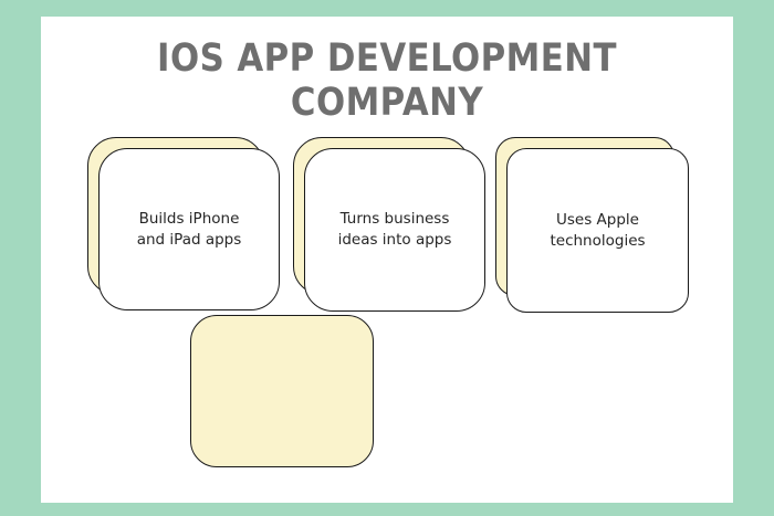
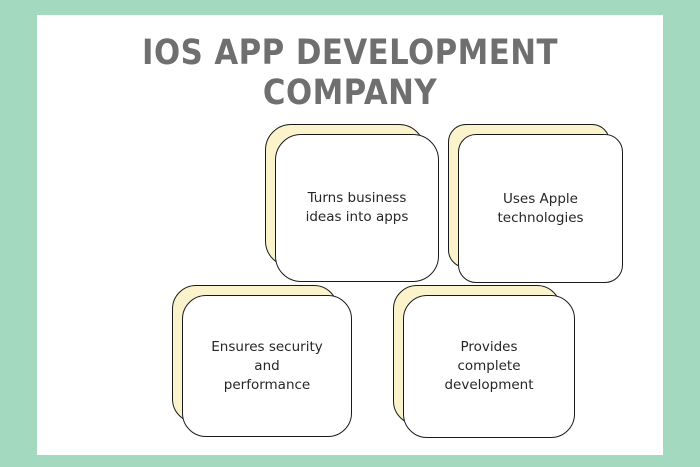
  IOS APP DEVELOPMENT
  COMPANY
- Builds iPhone
- and iPad apps
  Turns business
  ideas into apps
  Uses Apple
  technologies
+ Ensures security
+ and
+ performance
+ Provides
+ complete
+ development
